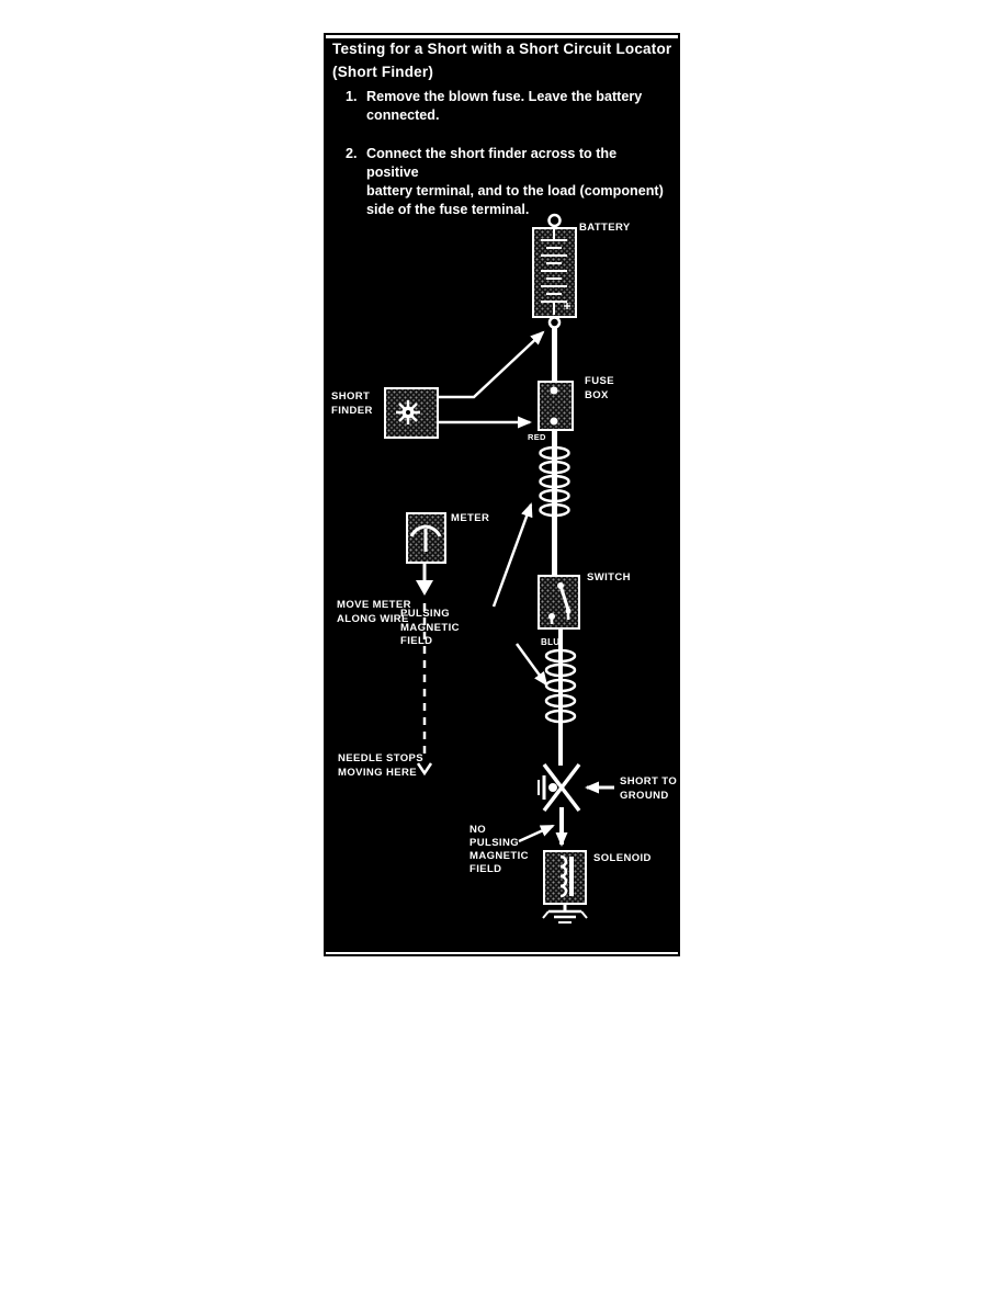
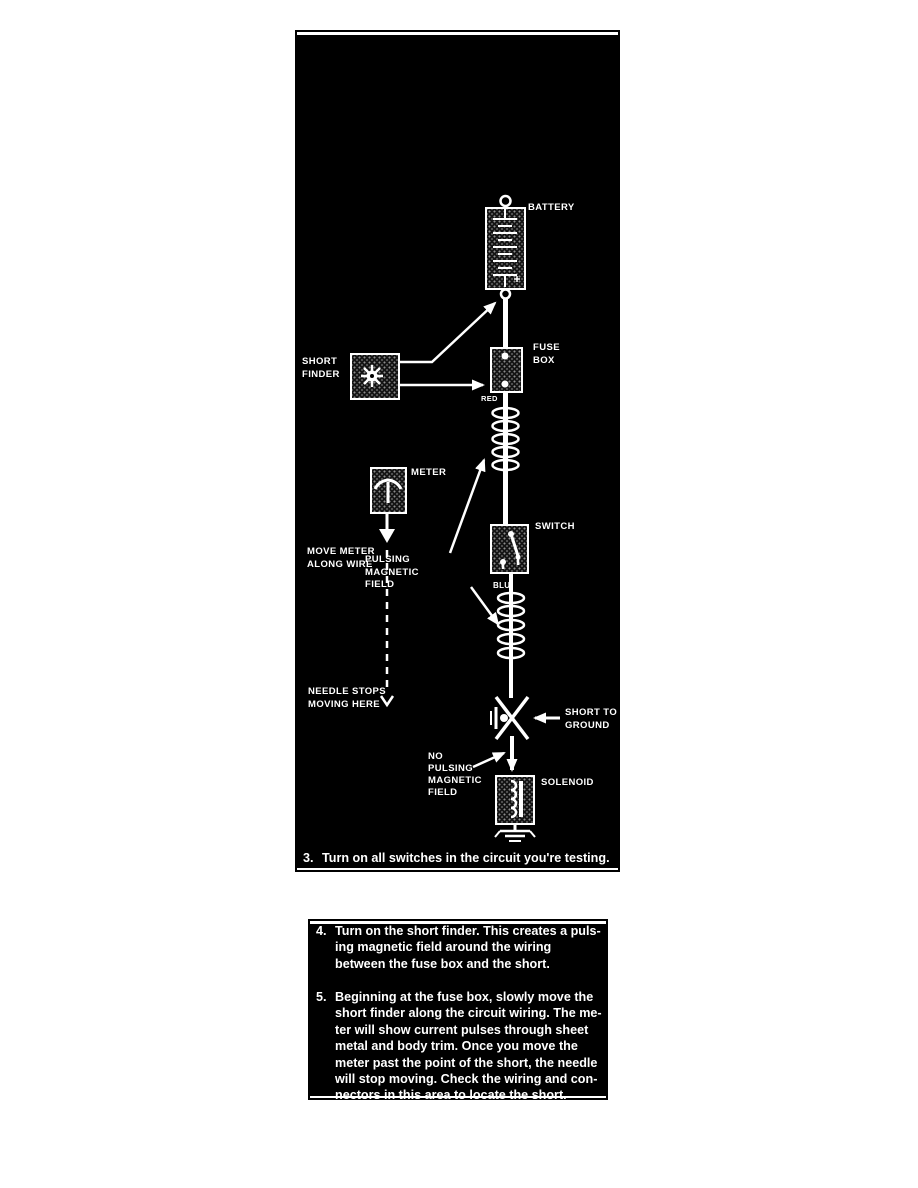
- Testing for a Short with a Short Circuit Locator
- (Short Finder)
- 1.
- Remove the blown fuse. Leave the battery
- connected.
- 2.
- Connect the short finder across to the positive
- battery terminal, and to the load (component)
- side of the fuse terminal.
  BATTERY
  SHORT
  FINDER
  FUSE
  BOX
  RED
  METER
  MOVE METER
  ALONG WIRE
  PULSING
  MAGNETIC
  FIELD
  SWITCH
  BLU
  NEEDLE STOPS
  MOVING HERE
  SHORT TO
  GROUND
  NO
  PULSING
  MAGNETIC
  FIELD
  SOLENOID
+ 3.
+ Turn on all switches in the circuit you're testing.
+ 4.
+ Turn on the short finder. This creates a puls-
+ ing magnetic field around the wiring
+ between the fuse box and the short.
+ 5.
+ Beginning at the fuse box, slowly move the
+ short finder along the circuit wiring. The me-
+ ter will show current pulses through sheet
+ metal and body trim. Once you move the
+ meter past the point of the short, the needle
+ will stop moving. Check the wiring and con-
